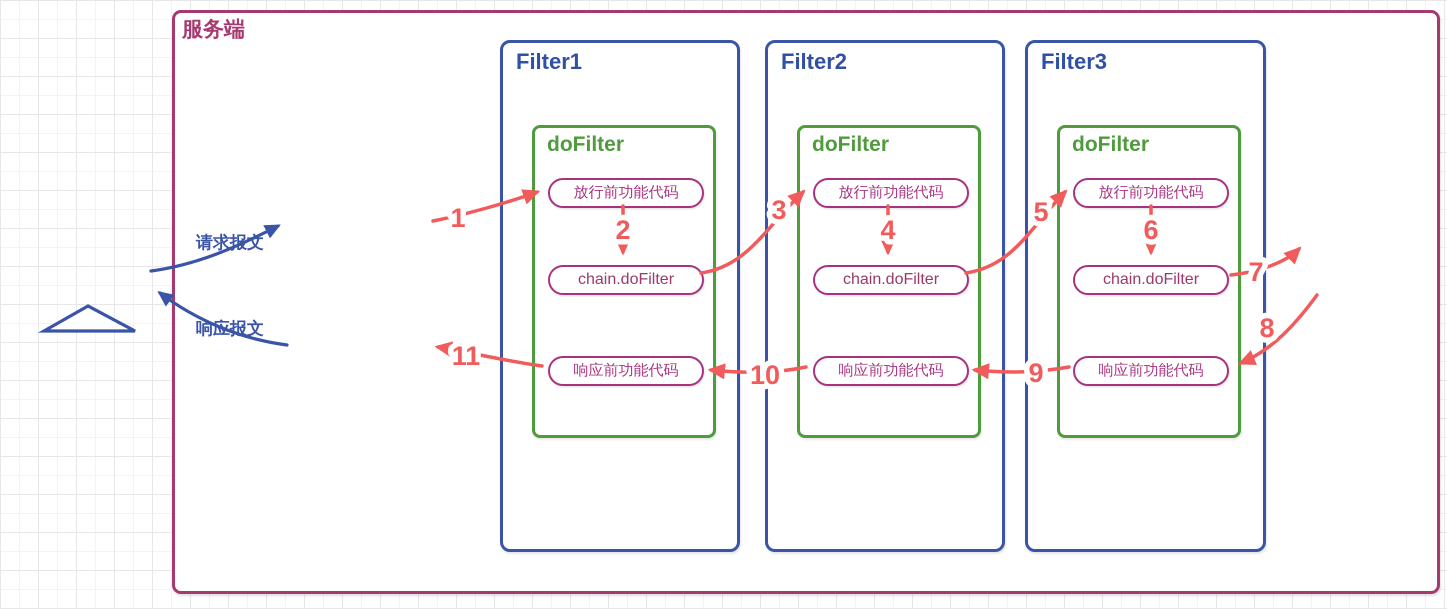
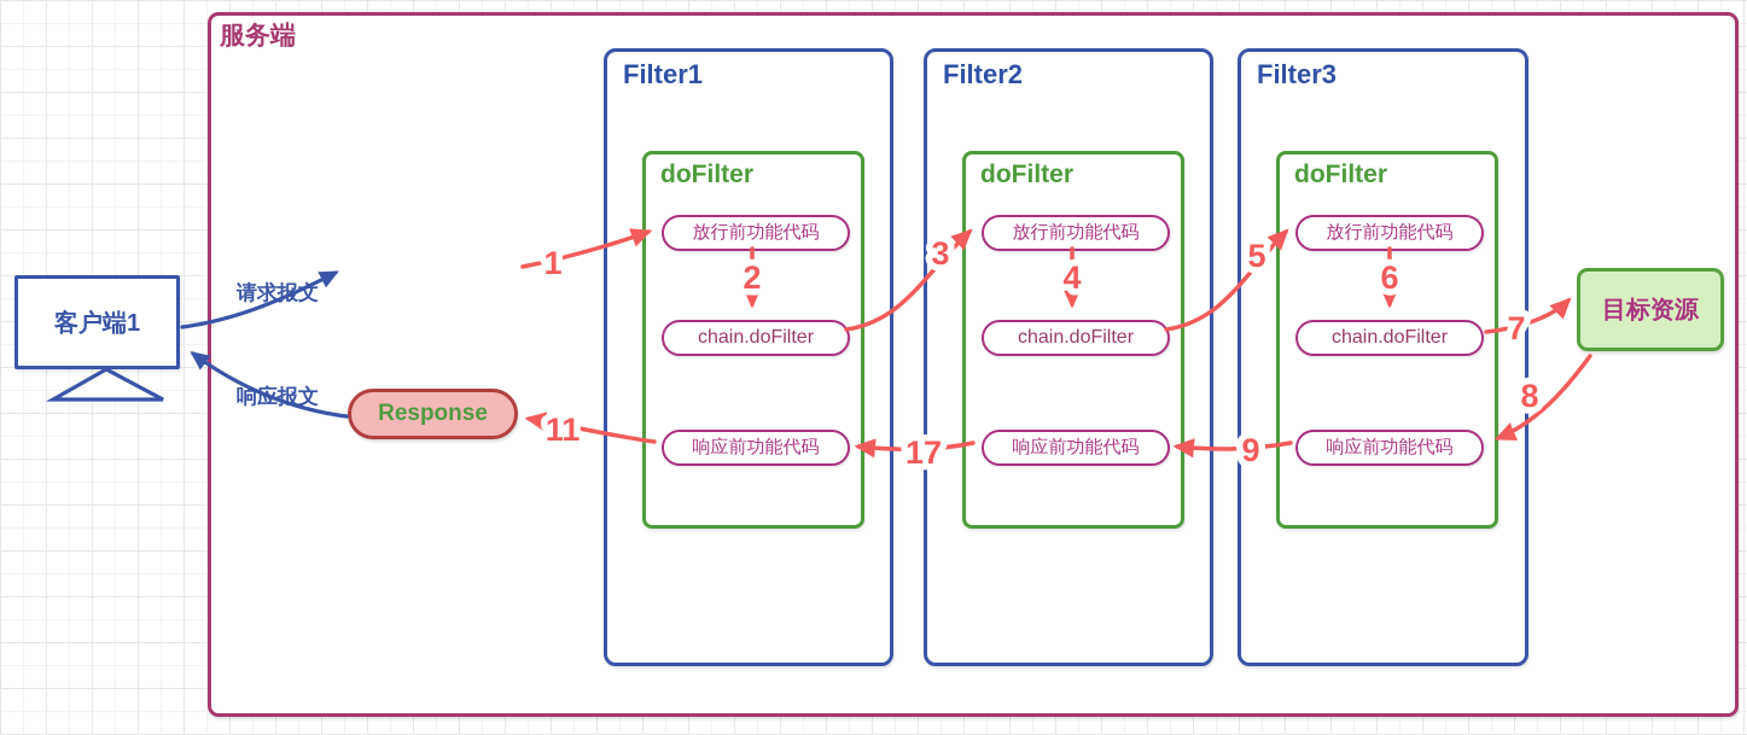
  服务端
+ 客户端1
  请求报文
  响报文
+ Response
  Filter1
  doFilter
  放行前功能代码
  chain.doFilter
  响应前功能代码
  Filter2
  doFilter
  放行前功能代码
  chain.doFilter
  响应前功能代码
  Filter3
  doFilter
  放行前功能代码
  chain.doFilter
  响应前功能代码
+ 目标资源
  1
  2
  3
  4
  5
  6
  7
  8
  9
- 10
+ 17
  11
